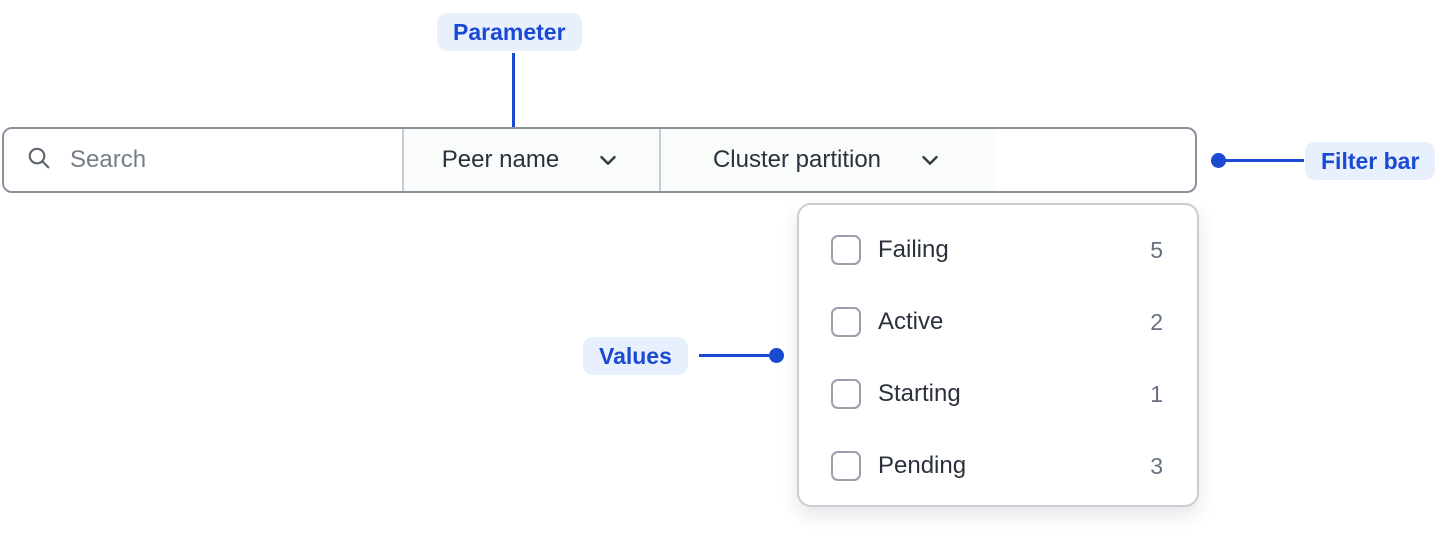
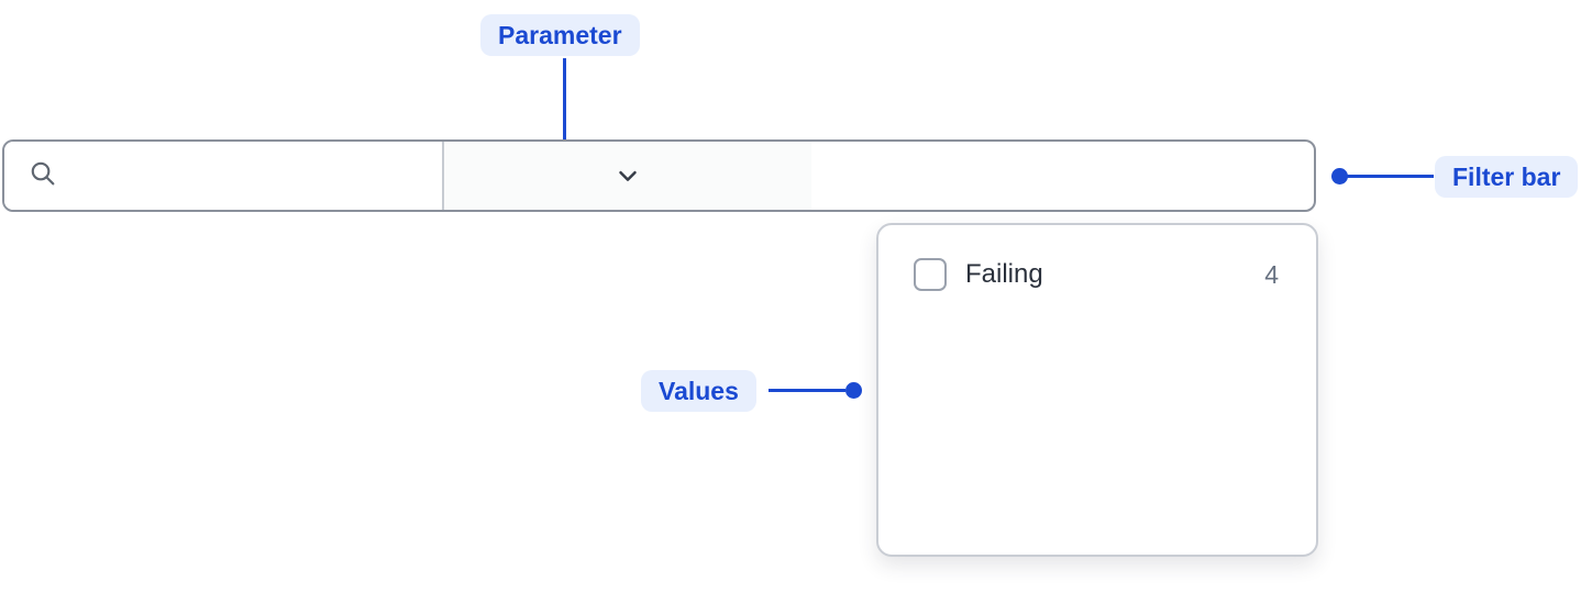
  Parameter
- Search
- Peer name
- Cluster partition
  Filter bar
  Values
  Failing
- 5
+ 4
- Active
- 2
- Starting
- 1
- Pending
- 3
